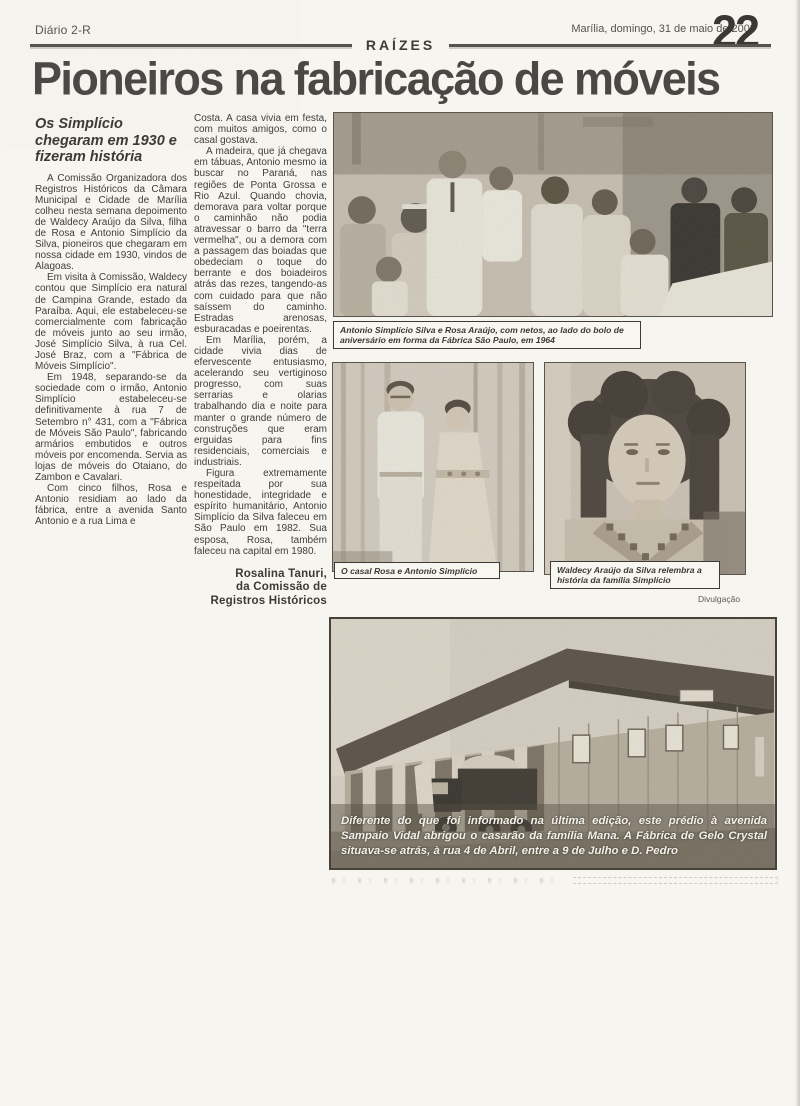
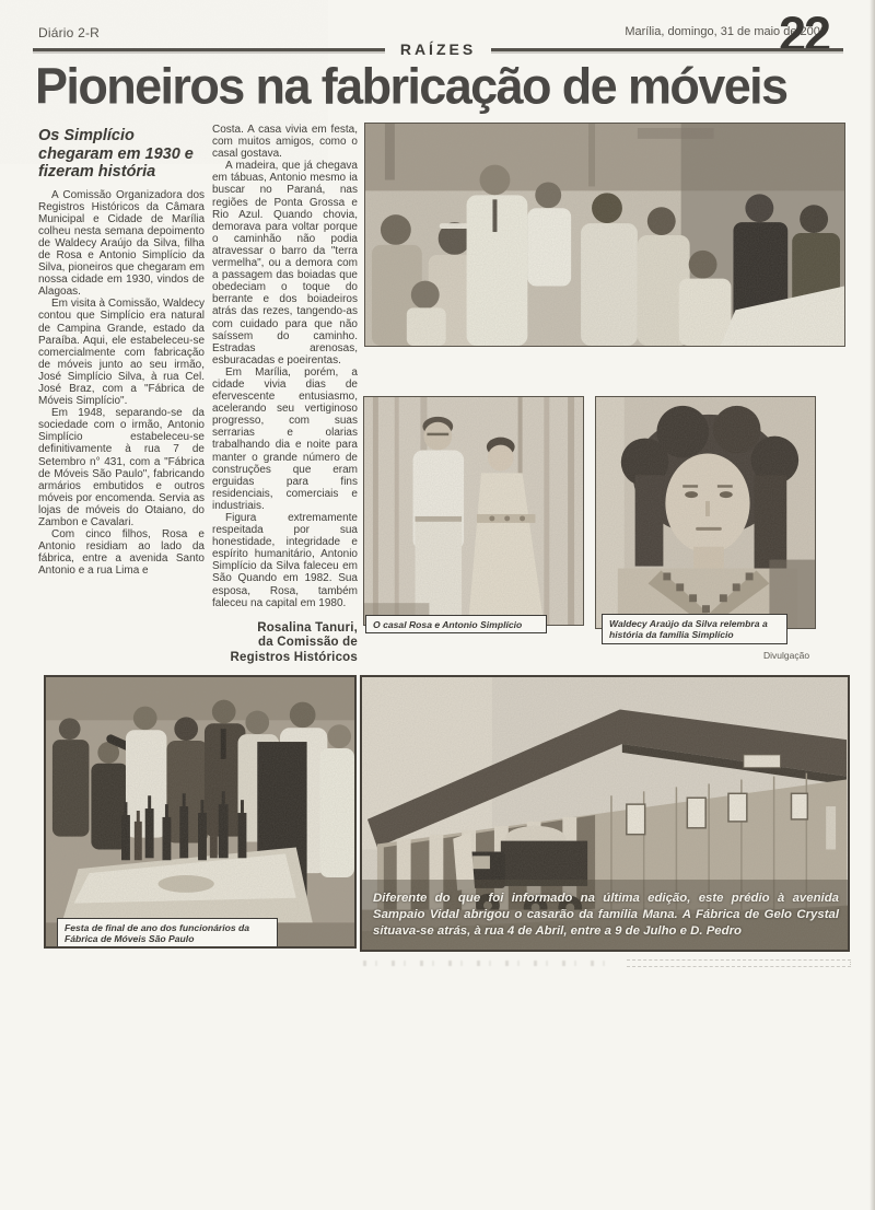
  Diário 2-R
  Marília, domingo, 31 de maio de 2009
  22
  RAÍZES
  Pioneiros na fabricação de móveis
  Os Simplício chegaram em 1930 e fizeram história
  A Comissão Organizadora dos Registros Históricos da Câmara Municipal e Cidade de Marília colheu nesta semana depoimento de Waldecy Araújo da Silva, filha de Rosa e Antonio Simplício da Silva, pioneiros que chegaram em nossa cidade em 1930, vindos de Alagoas.
  Em visita à Comissão, Waldecy contou que Simplício era natural de Campina Grande, estado da Paraíba. Aqui, ele estabeleceu-se comercialmente com fabricação de móveis junto ao seu irmão, José Simplício Silva, à rua Cel. José Braz, com a "Fábrica de Móveis Simplício".
  Em 1948, separando-se da sociedade com o irmão, Antonio Simplício estabeleceu-se definitivamente à rua 7 de Setembro n° 431, com a "Fábrica de Móveis São Paulo", fabricando armários embutidos e outros móveis por encomenda. Servia as lojas de móveis do Otaiano, do Zambon e Cavalari.
  Com cinco filhos, Rosa e Antonio residiam ao lado da fábrica, entre a avenida Santo Antonio e a rua Lima e
  Costa. A casa vivia em festa, com muitos amigos, como o casal gostava.
  A madeira, que já chegava em tábuas, Antonio mesmo ia buscar no Paraná, nas regiões de Ponta Grossa e Rio Azul. Quando chovia, demorava para voltar porque o caminhão não podia atravessar o barro da "terra vermelha", ou a demora com a passagem das boiadas que obedeciam o toque do berrante e dos boiadeiros atrás das rezes, tangendo-as com cuidado para que não saíssem do caminho. Estradas arenosas, esburacadas e poeirentas.
  Em Marília, porém, a cidade vivia dias de efervescente entusiasmo, acelerando seu vertiginoso progresso, com suas serrarias e olarias trabalhando dia e noite para manter o grande número de construções que eram erguidas para fins residenciais, comerciais e industriais.
- Figura extremamente respeitada por sua honestidade, integridade e espírito humanitário, Antonio Simplício da Silva faleceu em São Paulo em 1982. Sua esposa, Rosa, também faleceu na capital em 1980.
+ Figura extremamente respeitada por sua honestidade, integridade e espírito humanitário, Antonio Simplício da Silva faleceu em São Quando em 1982. Sua esposa, Rosa, também faleceu na capital em 1980.
  Rosalina Tanuri,
  da Comissão de
  Registros Históricos
- Antonio Simplício Silva e Rosa Araújo, com netos, ao lado do bolo de aniversário em forma da Fábrica São Paulo, em 1964
  O casal Rosa e Antonio Simplício
  Waldecy Araújo da Silva relembra a história da família Simplício
  Divulgação
+ Festa de final de ano dos funcionários da Fábrica de Móveis São Paulo
  Diferente do que foi informado na última edição, este prédio à avenida Sampaio Vidal abrigou o casarão da família Mana. A Fábrica de Gelo Crystal situava-se atrás, à rua 4 de Abril, entre a 9 de Julho e D. Pedro
